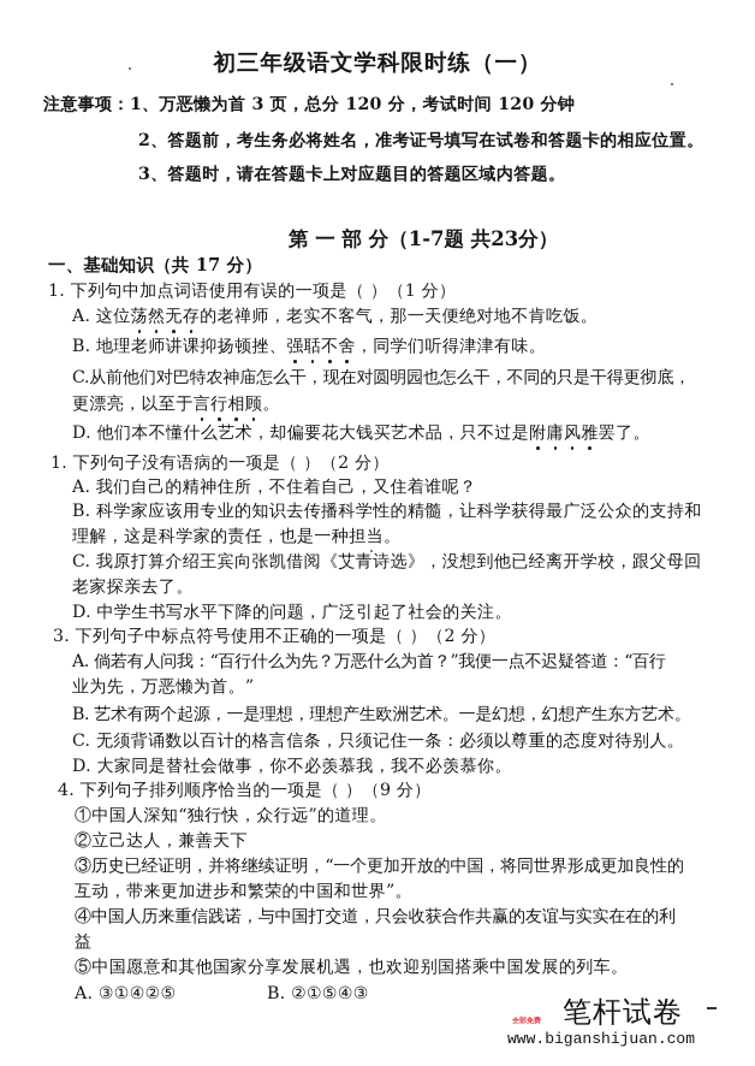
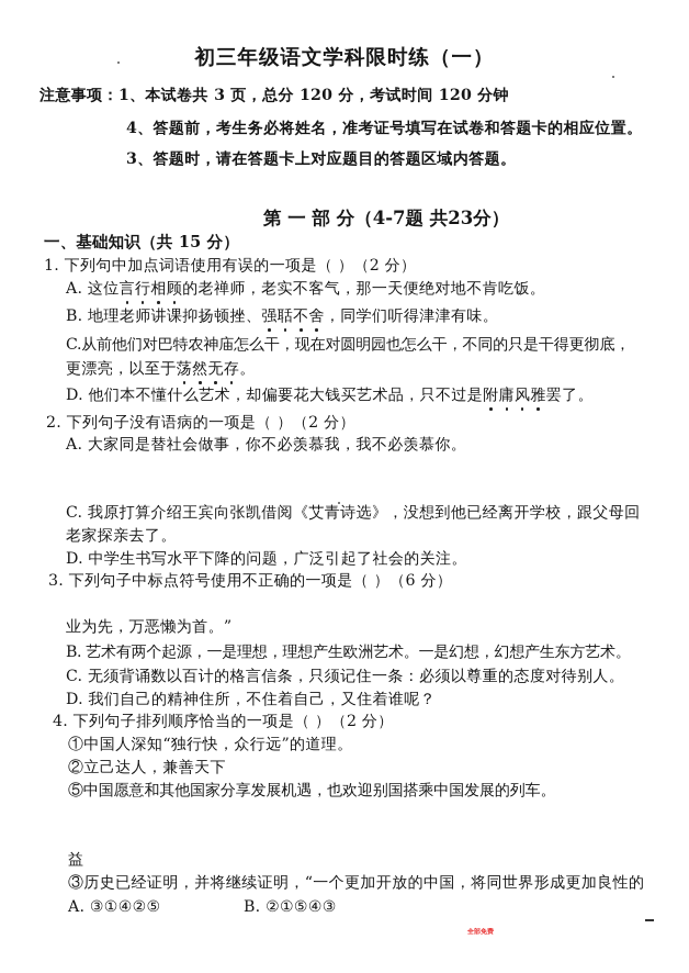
  初三年级语文学科限时练（一）
- 注意事项：1、万恶懒为首 3 页，总分 120 分，考试时间 120 分钟
+ 注意事项：1、本试卷共 3 页，总分 120 分，考试时间 120 分钟
- 2、答题前，考生务必将姓名，准考证号填写在试卷和答题卡的相应位置。
+ 4、答题前，考生务必将姓名，准考证号填写在试卷和答题卡的相应位置。
  3、答题时，请在答题卡上对应题目的答题区域内答题。
- 第 一 部 分（1-7题 共23分）
+ 第 一 部 分（4-7题 共23分）
- 一、基础知识（共 17 分）
+ 一、基础知识（共 15 分）
- 1. 下列句中加点词语使用有误的一项是（ ）（1 分）
+ 1. 下列句中加点词语使用有误的一项是（ ）（2 分）
- A. 这位荡然无存的老禅师，老实不客气，那一天便绝对地不肯吃饭。
+ A. 这位言行相顾的老禅师，老实不客气，那一天便绝对地不肯吃饭。
  B. 地理老师讲课抑扬顿挫、强聒不舍，同学们听得津津有味。
  C.从前他们对巴特农神庙怎么干，现在对圆明园也怎么干，不同的只是干得更彻底，
- 更漂亮，以至于言行相顾。
+ 更漂亮，以至于荡然无存。
  D. 他们本不懂什么艺术，却偏要花大钱买艺术品，只不过是附庸风雅罢了。
- 1. 下列句子没有语病的一项是（ ）（2 分）
+ 2. 下列句子没有语病的一项是（ ）（2 分）
- A. 我们自己的精神住所，不住着自己，又住着谁呢？
+ A. 大家同是替社会做事，你不必羡慕我，我不必羡慕你。
- B. 科学家应该用专业的知识去传播科学性的精髓，让科学获得最广泛公众的支持和
- 理解，这是科学家的责任，也是一种担当。
  C. 我原打算介绍王宾向张凯借阅《艾青诗选》，没想到他已经离开学校，跟父母回
  老家探亲去了。
  D. 中学生书写水平下降的问题，广泛引起了社会的关注。
- 3. 下列句子中标点符号使用不正确的一项是（ ）（2 分）
+ 3. 下列句子中标点符号使用不正确的一项是（ ）（6 分）
- A. 倘若有人问我：“百行什么为先？万恶什么为首？”我便一点不迟疑答道：“百行
  业为先，万恶懒为首。”
  B. 艺术有两个起源，一是理想，理想产生欧洲艺术。一是幻想，幻想产生东方艺术。
  C. 无须背诵数以百计的格言信条，只须记住一条：必须以尊重的态度对待别人。
- D. 大家同是替社会做事，你不必羡慕我，我不必羡慕你。
+ D. 我们自己的精神住所，不住着自己，又住着谁呢？
- 4. 下列句子排列顺序恰当的一项是（ ）（9 分）
+ 4. 下列句子排列顺序恰当的一项是（ ）（2 分）
  ①中国人深知“独行快，众行远”的道理。
  ②立己达人，兼善天下
- ③历史已经证明，并将继续证明，“一个更加开放的中国，将同世界形成更加良性的
+ ⑤中国愿意和其他国家分享发展机遇，也欢迎别国搭乘中国发展的列车。
- 互动，带来更加进步和繁荣的中国和世界”。
- ④中国人历来重信践诺，与中国打交道，只会收获合作共赢的友谊与实实在在的利
  益
- ⑤中国愿意和其他国家分享发展机遇，也欢迎别国搭乘中国发展的列车。
+ ③历史已经证明，并将继续证明，“一个更加开放的中国，将同世界形成更加良性的
  A. ③①④②⑤
  B. ②①⑤④③
- 笔杆试卷
- www.biganshijuan.com
